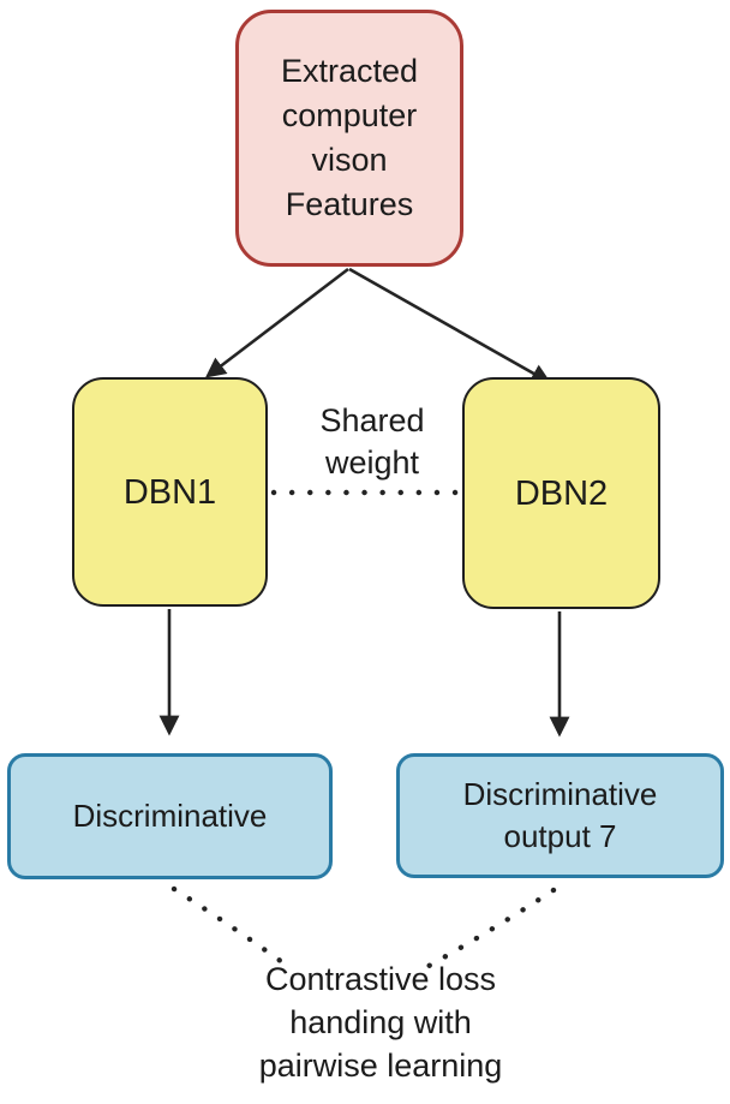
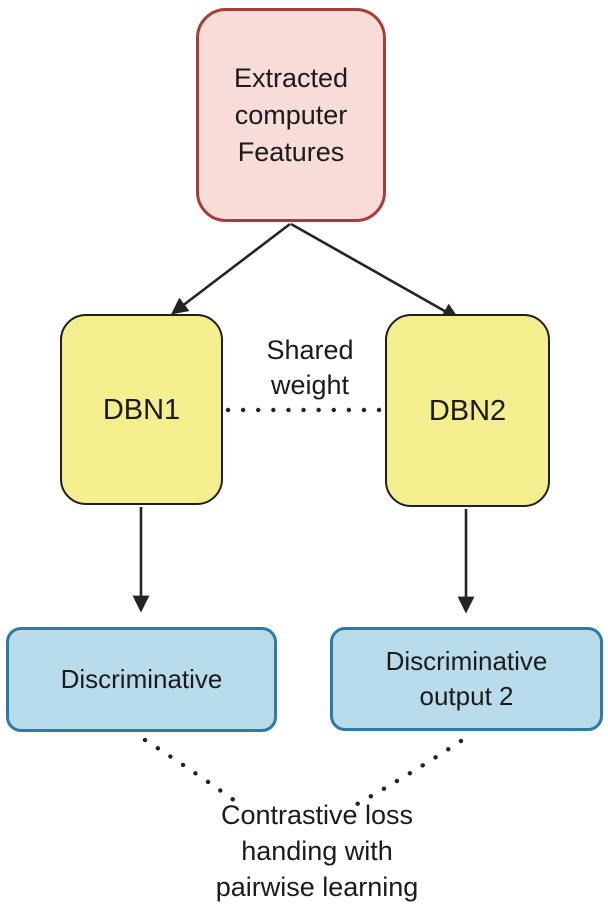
  Extracted
  computer
- vison
  Features
  DBN1
  DBN2
  Shared
  weight
  Discriminative
  Discriminative
- output 7
+ output 2
  Contrastive loss
  handing with
  pairwise learning
